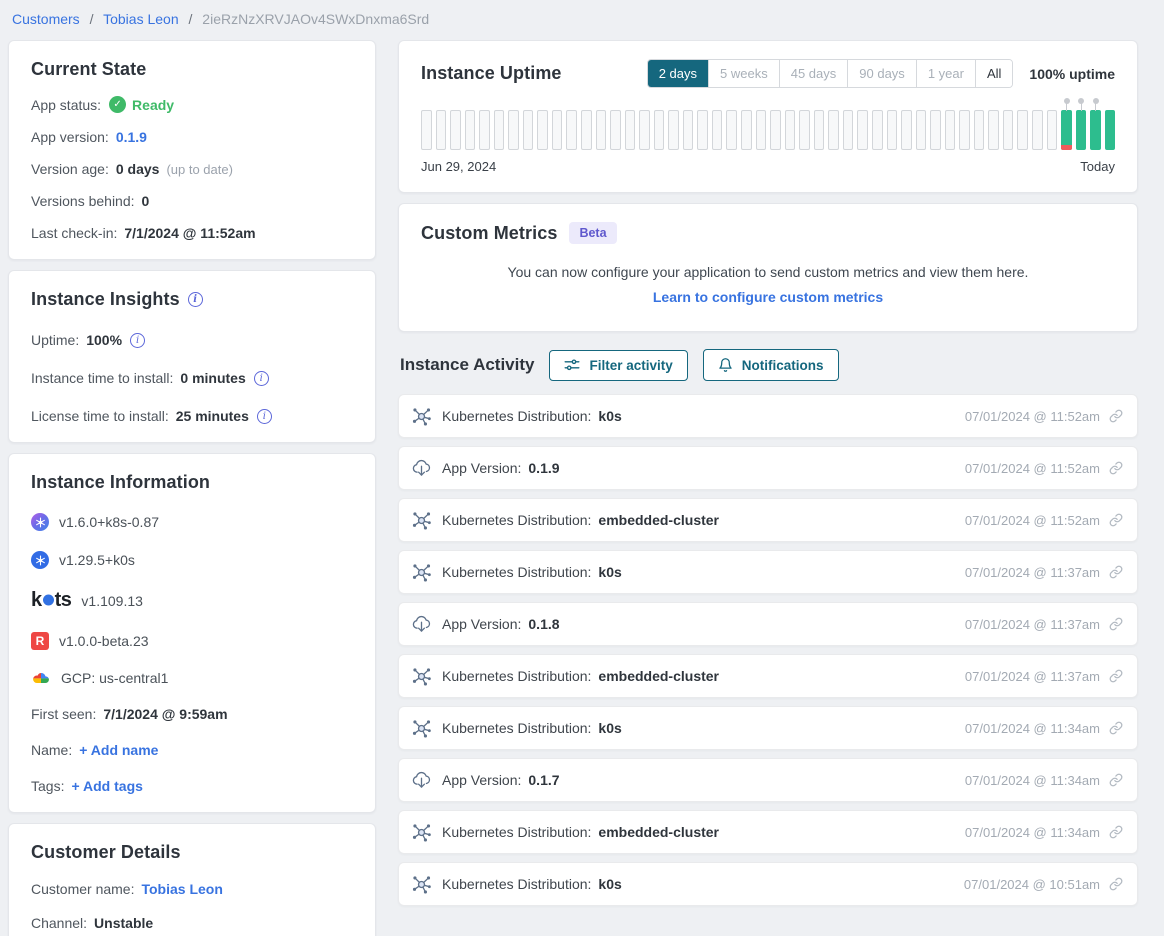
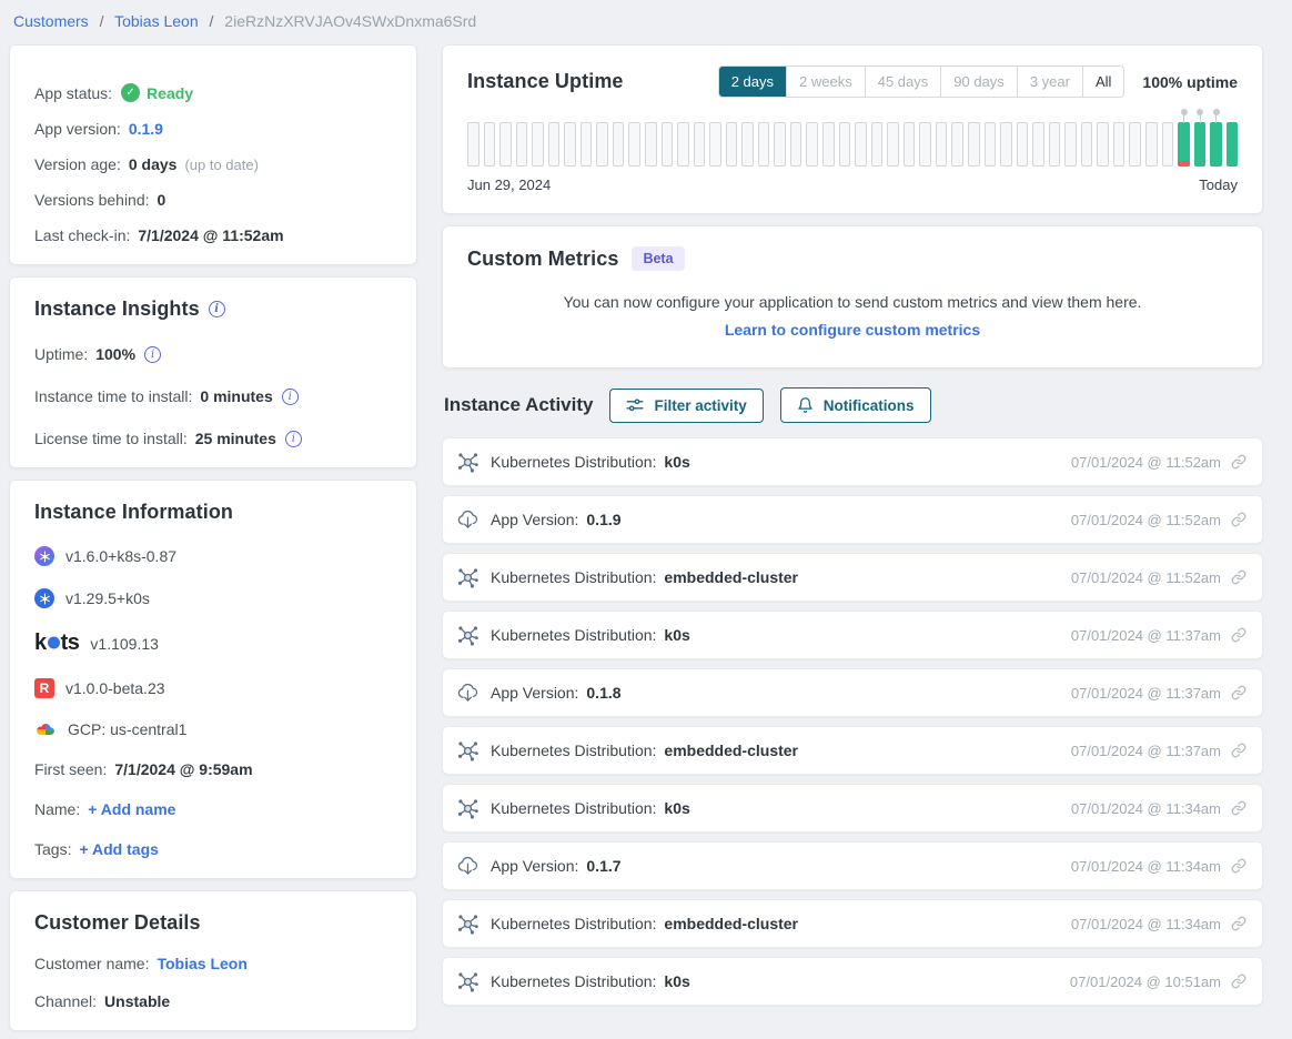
  Customers / Tobias Leon / 2ieRzNzXRVJAOv4SWxDnxma6Srd
- Current State
  App status:
  ✓
  Ready
  App version:
  0.1.9
  Version age:
  0 days
  (up to date)
  Versions behind:
  0
  Last check-in:
  7/1/2024 @ 11:52am
  Instance Insights
  i
  Uptime:
  100%
  i
  Instance time to install:
  0 minutes
  i
  License time to install:
  25 minutes
  i
  Instance Information
  v1.6.0+k8s-0.87
  v1.29.5+k0s
  k ts
  v1.109.13
  R
  v1.0.0-beta.23
  GCP: us-central1
  First seen:
  7/1/2024 @ 9:59am
  Name:
  + Add name
  Tags:
  + Add tags
  Customer Details
  Customer name:
  Tobias Leon
  Channel:
  Unstable
  Instance Uptime
  2 days
- 5 weeks
+ 2 weeks
  45 days
  90 days
- 1 year
+ 3 year
  All
  100% uptime
  Jun 29, 2024
  Today
  Custom Metrics
  Beta
  You can now configure your application to send custom metrics and view them here.
  Learn to configure custom metrics
  Instance Activity
  Filter activity
  Notifications
  Kubernetes Distribution:
  k0s
  07/01/2024 @ 11:52am
  App Version:
  0.1.9
  07/01/2024 @ 11:52am
  Kubernetes Distribution:
  embedded-cluster
  07/01/2024 @ 11:52am
  Kubernetes Distribution:
  k0s
  07/01/2024 @ 11:37am
  App Version:
  0.1.8
  07/01/2024 @ 11:37am
  Kubernetes Distribution:
  embedded-cluster
  07/01/2024 @ 11:37am
  Kubernetes Distribution:
  k0s
  07/01/2024 @ 11:34am
  App Version:
  0.1.7
  07/01/2024 @ 11:34am
  Kubernetes Distribution:
  embedded-cluster
  07/01/2024 @ 11:34am
  Kubernetes Distribution:
  k0s
  07/01/2024 @ 10:51am
